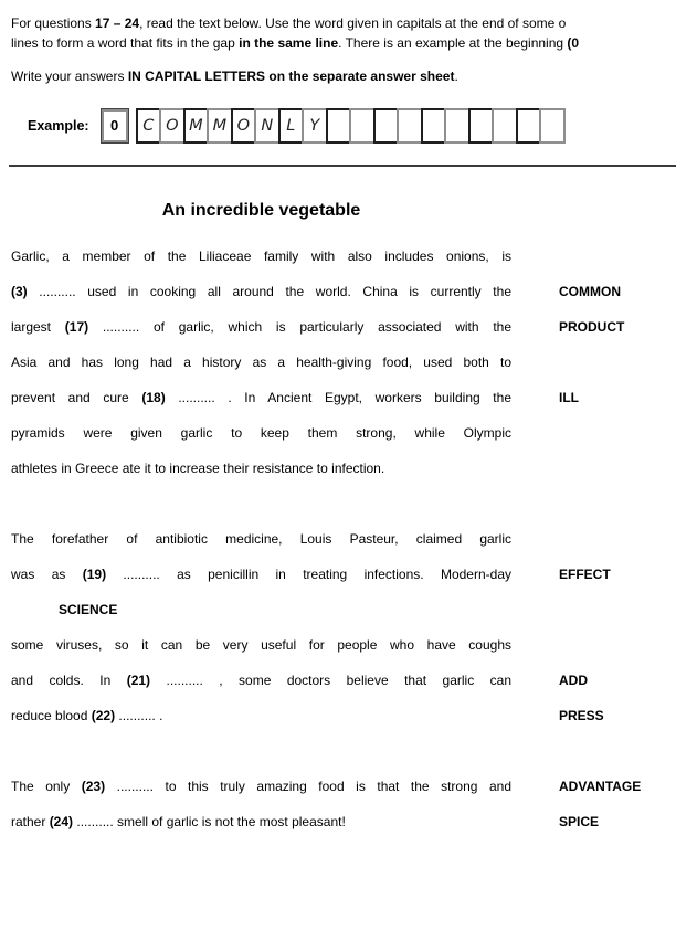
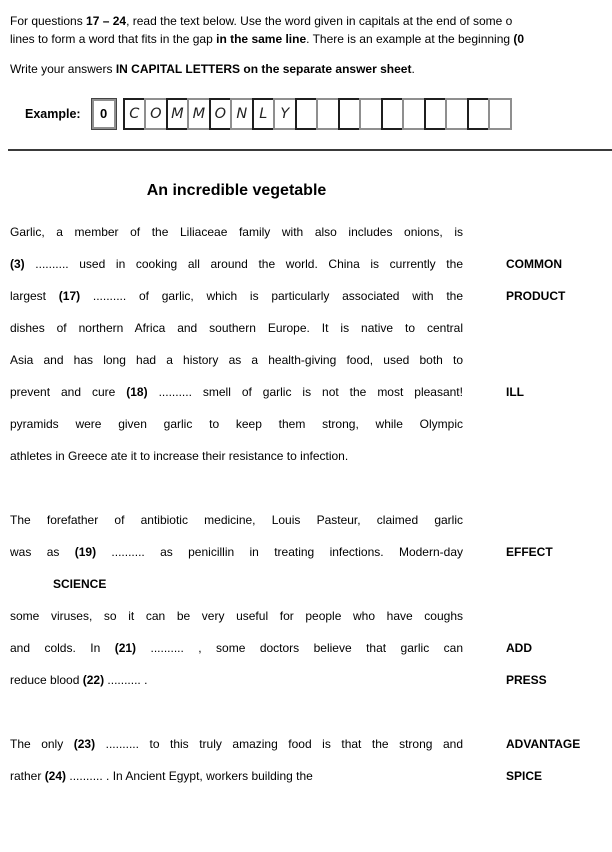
  For questions 17 – 24, read the text below. Use the word given in capitals at the end of some o
  lines to form a word that fits in the gap in the same line. There is an example at the beginning (0
  Write your answers IN CAPITAL LETTERS on the separate answer sheet.
  Example:
  0
  C
  O
  M
  M
  O
  N
  L
  Y
  An incredible vegetable
  Garlic, a member of the Liliaceae family with also includes onions, is
  (3) .......... used in cooking all around the world. China is currently the
  COMMON
  largest (17) .......... of garlic, which is particularly associated with the
  PRODUCT
+ dishes of northern Africa and southern Europe. It is native to central
  Asia and has long had a history as a health-giving food, used both to
- prevent and cure (18) .......... . In Ancient Egypt, workers building the
+ prevent and cure (18) .......... smell of garlic is not the most pleasant!
  ILL
  pyramids were given garlic to keep them strong, while Olympic
  athletes in Greece ate it to increase their resistance to infection.
  The forefather of antibiotic medicine, Louis Pasteur, claimed garlic
  was as (19) .......... as penicillin in treating infections. Modern-day
  EFFECT
  SCIENCE
  some viruses, so it can be very useful for people who have coughs
  and colds. In (21) .......... , some doctors believe that garlic can
  ADD
  reduce blood (22) .......... .
  PRESS
  The only (23) .......... to this truly amazing food is that the strong and
  ADVANTAGE
- rather (24) .......... smell of garlic is not the most pleasant!
+ rather (24) .......... . In Ancient Egypt, workers building the
  SPICE
